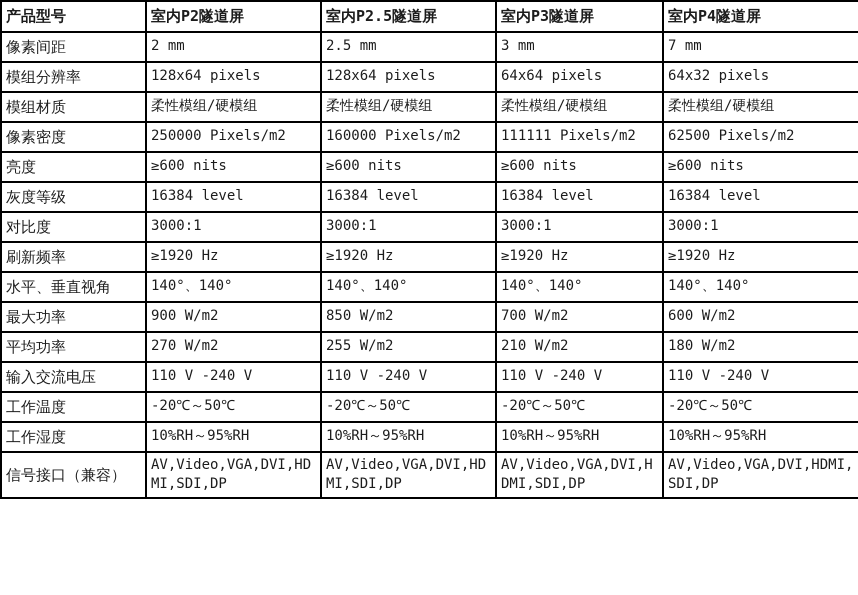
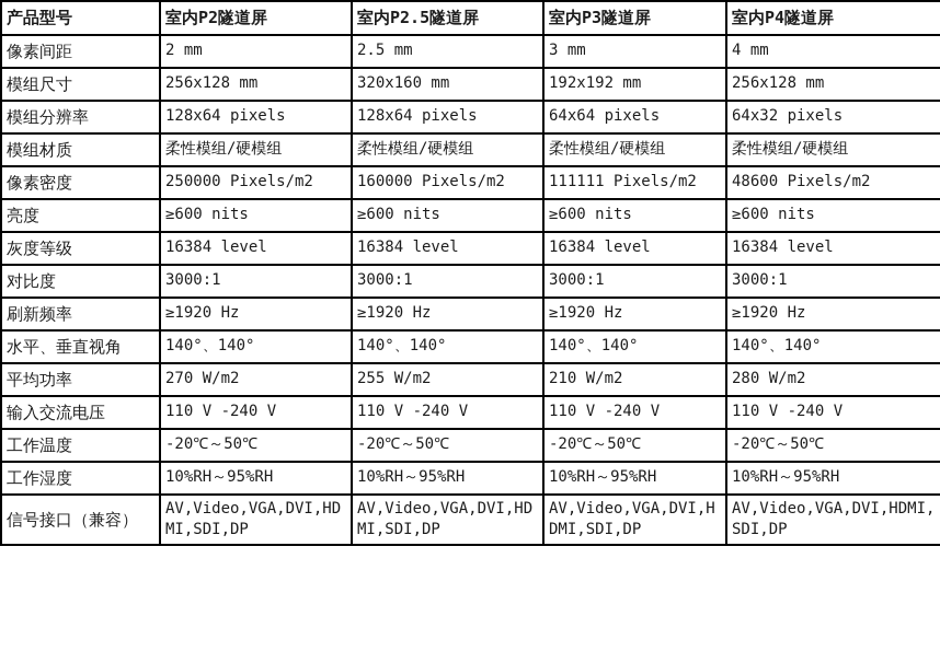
  产品型号	室内P2隧道屏	室内P2.5隧道屏	室内P3隧道屏	室内P4隧道屏
- 像素间距	2 mm	2.5 mm	3 mm	7 mm
+ 像素间距	2 mm	2.5 mm	3 mm	4 mm
+ 模组尺寸	256x128 mm	320x160 mm	192x192 mm	256x128 mm
  模组分辨率	128x64 pixels	128x64 pixels	64x64 pixels	64x32 pixels
  模组材质	柔性模组/硬模组	柔性模组/硬模组	柔性模组/硬模组	柔性模组/硬模组
- 像素密度	250000 Pixels/m2	160000 Pixels/m2	111111 Pixels/m2	62500 Pixels/m2
+ 像素密度	250000 Pixels/m2	160000 Pixels/m2	111111 Pixels/m2	48600 Pixels/m2
  亮度	≥600 nits	≥600 nits	≥600 nits	≥600 nits
  灰度等级	16384 level	16384 level	16384 level	16384 level
  对比度	3000:1	3000:1	3000:1	3000:1
  刷新频率	≥1920 Hz	≥1920 Hz	≥1920 Hz	≥1920 Hz
  水平、垂直视角	140°、140°	140°、140°	140°、140°	140°、140°
- 最大功率	900 W/m2	850 W/m2	700 W/m2	600 W/m2
- 平均功率	270 W/m2	255 W/m2	210 W/m2	180 W/m2
+ 平均功率	270 W/m2	255 W/m2	210 W/m2	280 W/m2
  输入交流电压	110 V -240 V	110 V -240 V	110 V -240 V	110 V -240 V
  工作温度	-20℃～50℃	-20℃～50℃	-20℃～50℃	-20℃～50℃
  工作湿度	10%RH～95%RH	10%RH～95%RH	10%RH～95%RH	10%RH～95%RH
  信号接口（兼容）	AV,Video,VGA,DVI,HDMI,SDI,DP	AV,Video,VGA,DVI,HDMI,SDI,DP	AV,Video,VGA,DVI,HDMI,SDI,DP	AV,Video,VGA,DVI,HDMI,SDI,DP
